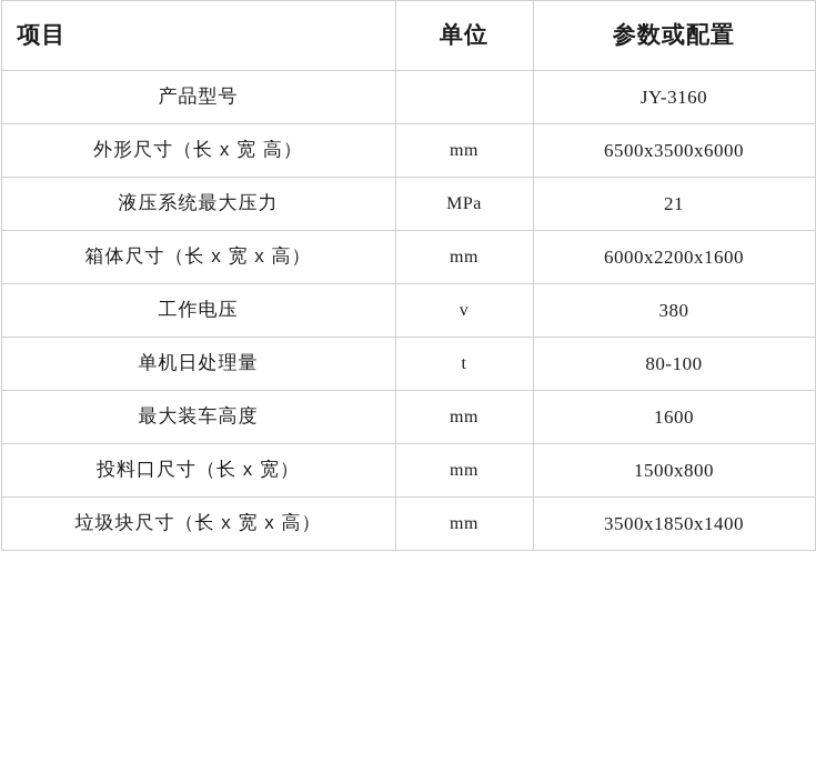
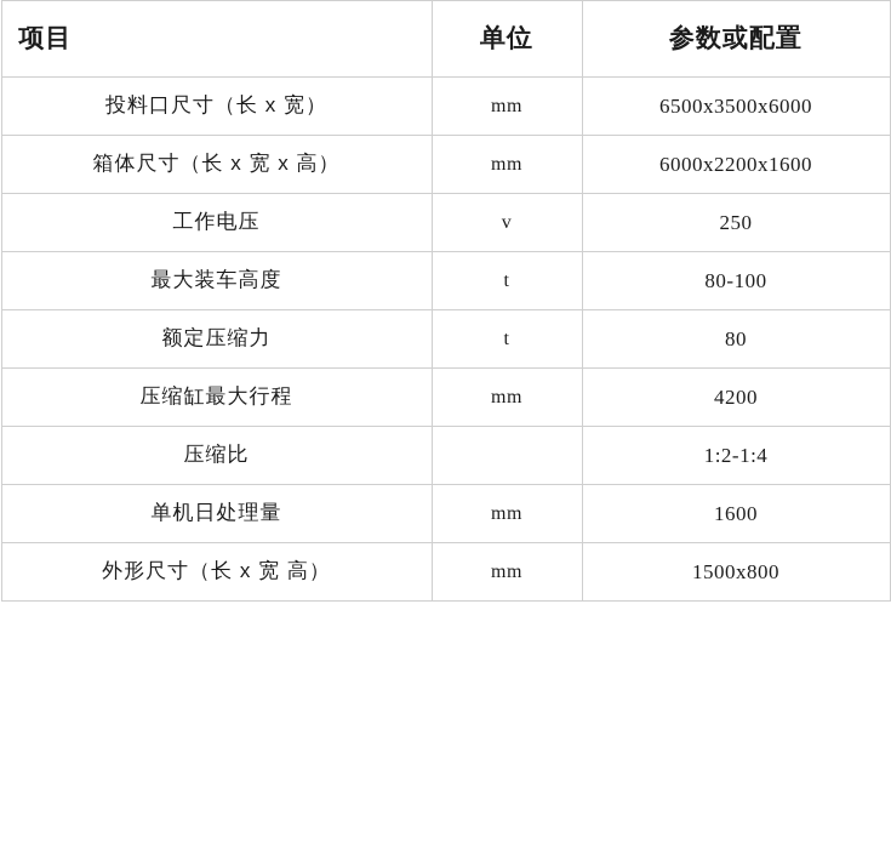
  项目	单位	参数或配置
- 产品型号		JY-3160
- 外形尺寸（长 x 宽 高）	mm	6500x3500x6000
+ 投料口尺寸（长 x 宽）	mm	6500x3500x6000
- 液压系统最大压力	MPa	21
  箱体尺寸（长 x 宽 x 高）	mm	6000x2200x1600
- 工作电压	v	380
+ 工作电压	v	250
- 单机日处理量	t	80-100
+ 最大装车高度	t	80-100
+ 额定压缩力	t	80
+ 压缩缸最大行程	mm	4200
+ 压缩比		1:2-1:4
- 最大装车高度	mm	1600
+ 单机日处理量	mm	1600
- 投料口尺寸（长 x 宽）	mm	1500x800
+ 外形尺寸（长 x 宽 高）	mm	1500x800
- 垃圾块尺寸（长 x 宽 x 高）	mm	3500x1850x1400
